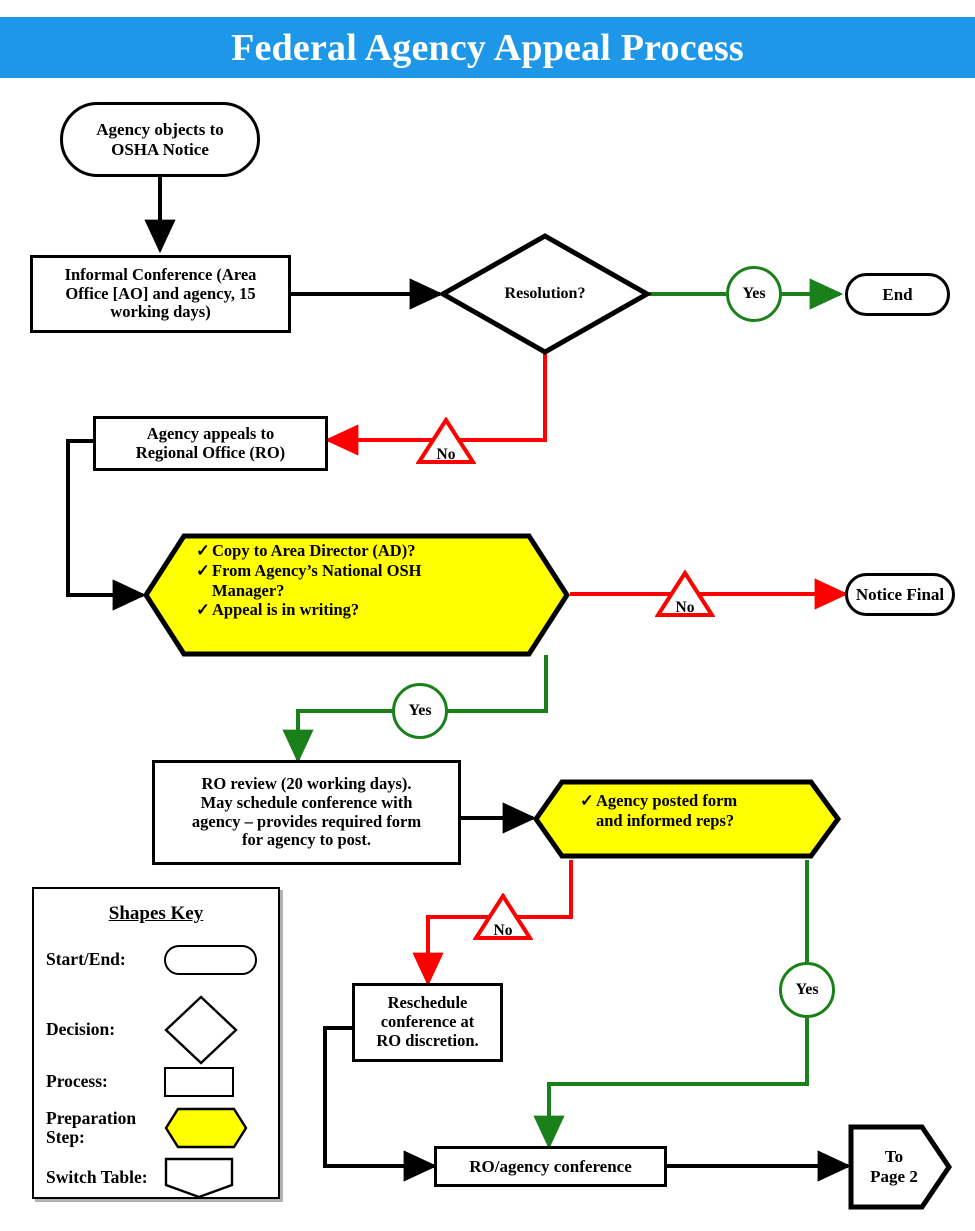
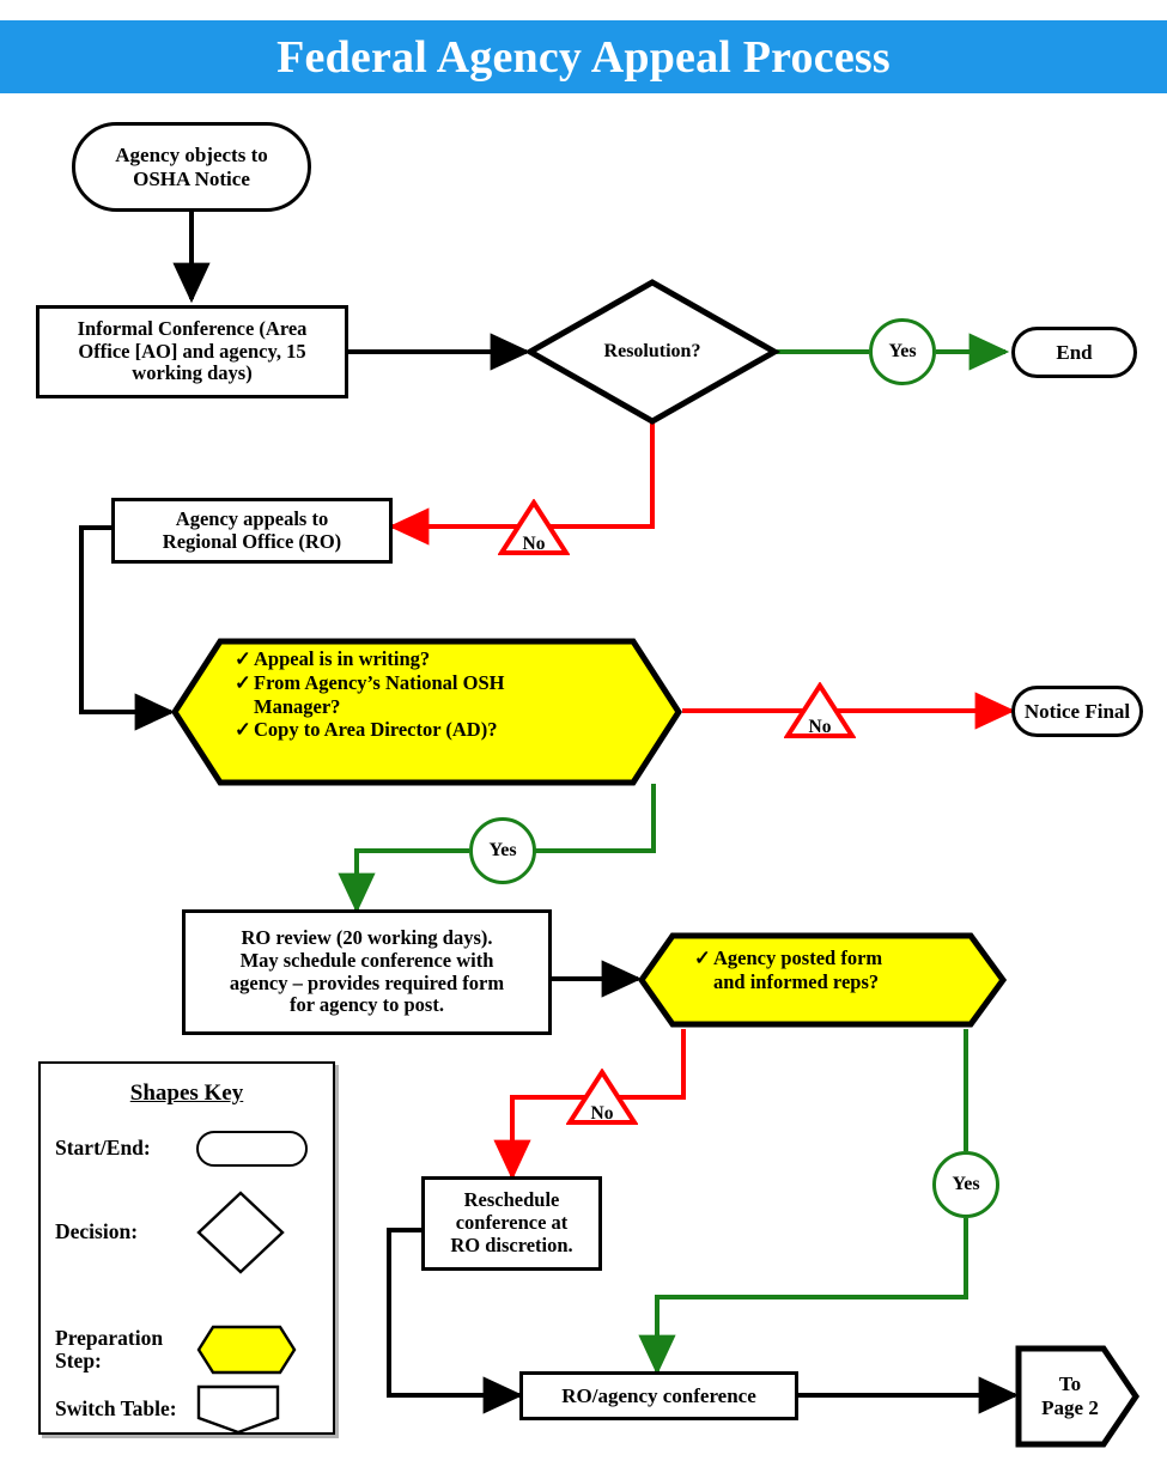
  Federal Agency Appeal Process
  Agency objects to
  OSHA Notice
  Informal Conference (Area
  Office [AO] and agency, 15
  working days)
  Resolution?
  End
  Agency appeals to
  Regional Office (RO)
- ✓Copy to Area Director (AD)?
+ ✓Appeal is in writing?
  ✓
  From Agency’s National OSH Manager?
- ✓Appeal is in writing?
+ ✓Copy to Area Director (AD)?
  Notice Final
  RO review (20 working days).
  May schedule conference with
  agency – provides required form
  for agency to post.
  ✓Agency posted form
  and informed reps?
  Reschedule
  conference at
  RO discretion.
  RO/agency conference
  To
  Page 2
  Yes
  No
  No
  Yes
  No
  Yes
  Shapes Key
  Start/End:
  Decision:
- Process:
  Preparation Step:
  Switch Table:
